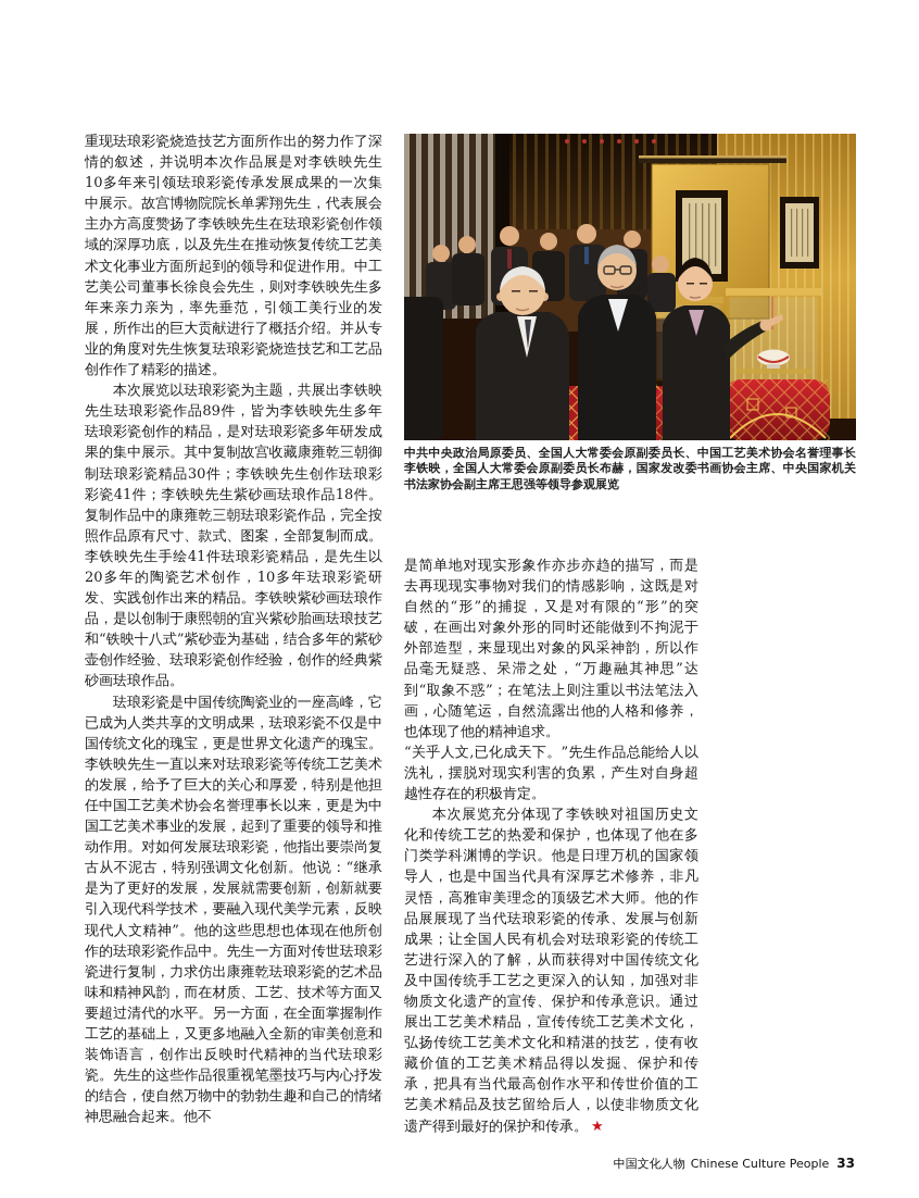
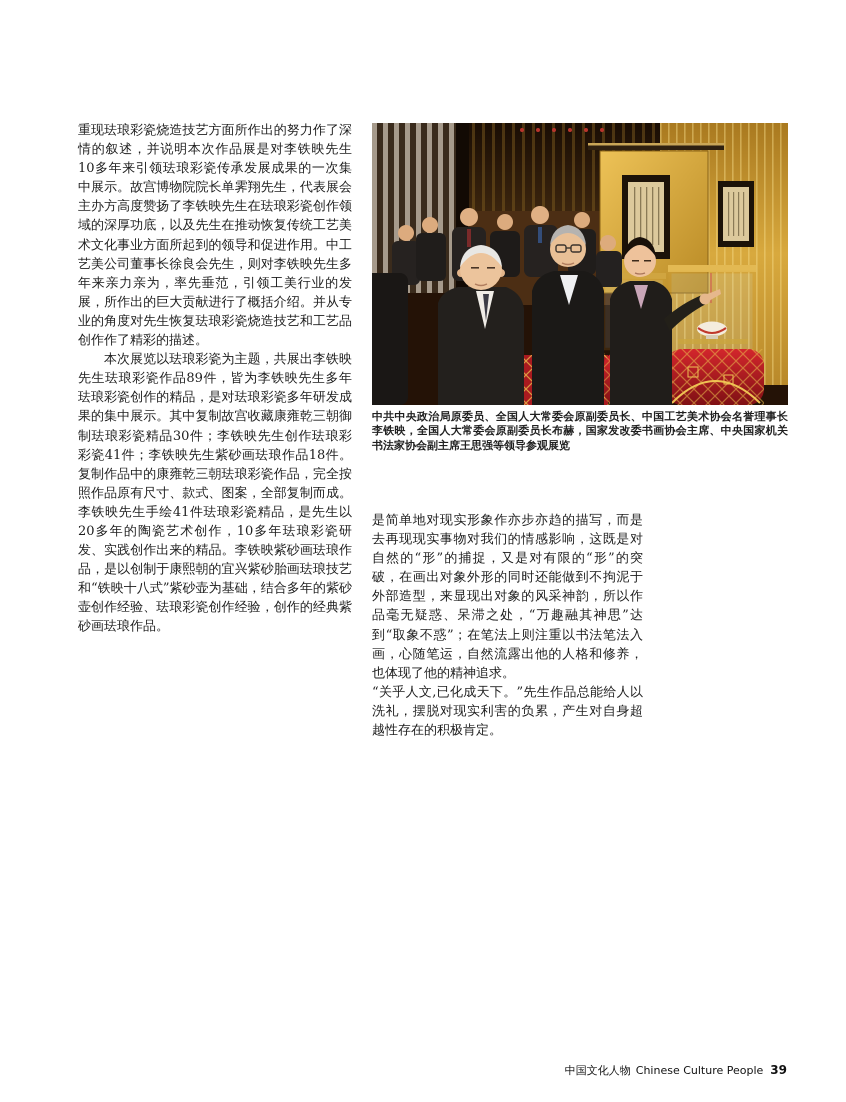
  重现珐琅彩瓷烧造技艺方面所作出的努力作了深情的叙述，并说明本次作品展是对李铁映先生10多年来引领珐琅彩瓷传承发展成果的一次集中展示。故宫博物院院长单霁翔先生，代表展会主办方高度赞扬了李铁映先生在珐琅彩瓷创作领域的深厚功底，以及先生在推动恢复传统工艺美术文化事业方面所起到的领导和促进作用。中工艺美公司董事长徐良会先生，则对李铁映先生多年来亲力亲为，率先垂范，引领工美行业的发展，所作出的巨大贡献进行了概括介绍。并从专业的角度对先生恢复珐琅彩瓷烧造技艺和工艺品创作作了精彩的描述。
  本次展览以珐琅彩瓷为主题，共展出李铁映先生珐琅彩瓷作品89件，皆为李铁映先生多年珐琅彩瓷创作的精品，是对珐琅彩瓷多年研发成果的集中展示。其中复制故宫收藏康雍乾三朝御制珐琅彩瓷精品30件；李铁映先生创作珐琅彩彩瓷41件；李铁映先生紫砂画珐琅作品18件。复制作品中的康雍乾三朝珐琅彩瓷作品，完全按照作品原有尺寸、款式、图案，全部复制而成。李铁映先生手绘41件珐琅彩瓷精品，是先生以20多年的陶瓷艺术创作，10多年珐琅彩瓷研发、实践创作出来的精品。李铁映紫砂画珐琅作品，是以创制于康熙朝的宜兴紫砂胎画珐琅技艺和“铁映十八式”紫砂壶为基础，结合多年的紫砂壶创作经验、珐琅彩瓷创作经验，创作的经典紫砂画珐琅作品。
- 珐琅彩瓷是中国传统陶瓷业的一座高峰，它已成为人类共享的文明成果，珐琅彩瓷不仅是中国传统文化的瑰宝，更是世界文化遗产的瑰宝。李铁映先生一直以来对珐琅彩瓷等传统工艺美术的发展，给予了巨大的关心和厚爱，特别是他担任中国工艺美术协会名誉理事长以来，更是为中国工艺美术事业的发展，起到了重要的领导和推动作用。对如何发展珐琅彩瓷，他指出要崇尚复古从不泥古，特别强调文化创新。他说：“继承是为了更好的发展，发展就需要创新，创新就要引入现代科学技术，要融入现代美学元素，反映现代人文精神”。他的这些思想也体现在他所创作的珐琅彩瓷作品中。先生一方面对传世珐琅彩瓷进行复制，力求仿出康雍乾珐琅彩瓷的艺术品味和精神风韵，而在材质、工艺、技术等方面又要超过清代的水平。另一方面，在全面掌握制作工艺的基础上，又更多地融入全新的审美创意和装饰语言，创作出反映时代精神的当代珐琅彩瓷。先生的这些作品很重视笔墨技巧与内心抒发的结合，使自然万物中的勃勃生趣和自己的情绪神思融合起来。他不
  中共中央政治局原委员、全国人大常委会原副委员长、中国工艺美术协会名誉理事长李铁映，全国人大常委会原副委员长布赫，国家发改委书画协会主席、中央国家机关书法家协会副主席王思强等领导参观展览
  是简单地对现实形象作亦步亦趋的描写，而是去再现现实事物对我们的情感影响，这既是对自然的“形”的捕捉，又是对有限的“形”的突破，在画出对象外形的同时还能做到不拘泥于外部造型，来显现出对象的风采神韵，所以作品毫无疑惑、呆滞之处，“万趣融其神思”达到“取象不惑”；在笔法上则注重以书法笔法入画，心随笔运，自然流露出他的人格和修养，也体现了他的精神追求。
  “关乎人文,已化成天下。”先生作品总能给人以洗礼，摆脱对现实利害的负累，产生对自身超越性存在的积极肯定。
- 本次展览充分体现了李铁映对祖国历史文化和传统工艺的热爱和保护，也体现了他在多门类学科渊博的学识。他是日理万机的国家领导人，也是中国当代具有深厚艺术修养，非凡灵悟，高雅审美理念的顶级艺术大师。他的作品展展现了当代珐琅彩瓷的传承、发展与创新成果；让全国人民有机会对珐琅彩瓷的传统工艺进行深入的了解，从而获得对中国传统文化及中国传统手工艺之更深入的认知，加强对非物质文化遗产的宣传、保护和传承意识。通过展出工艺美术精品，宣传传统工艺美术文化，弘扬传统工艺美术文化和精湛的技艺，使有收藏价值的工艺美术精品得以发掘、保护和传承，把具有当代最高创作水平和传世价值的工艺美术精品及技艺留给后人，以使非物质文化遗产得到最好的保护和传承。 ★
  中国文化人物
  Chinese Culture People
- 33
+ 39
